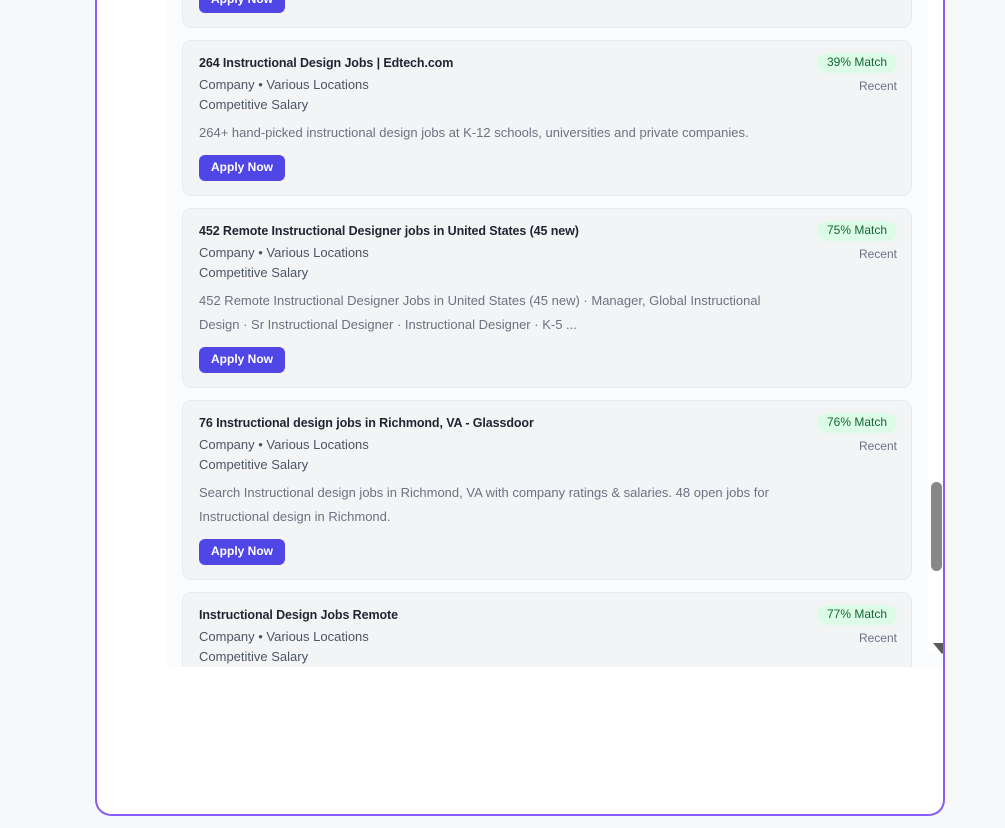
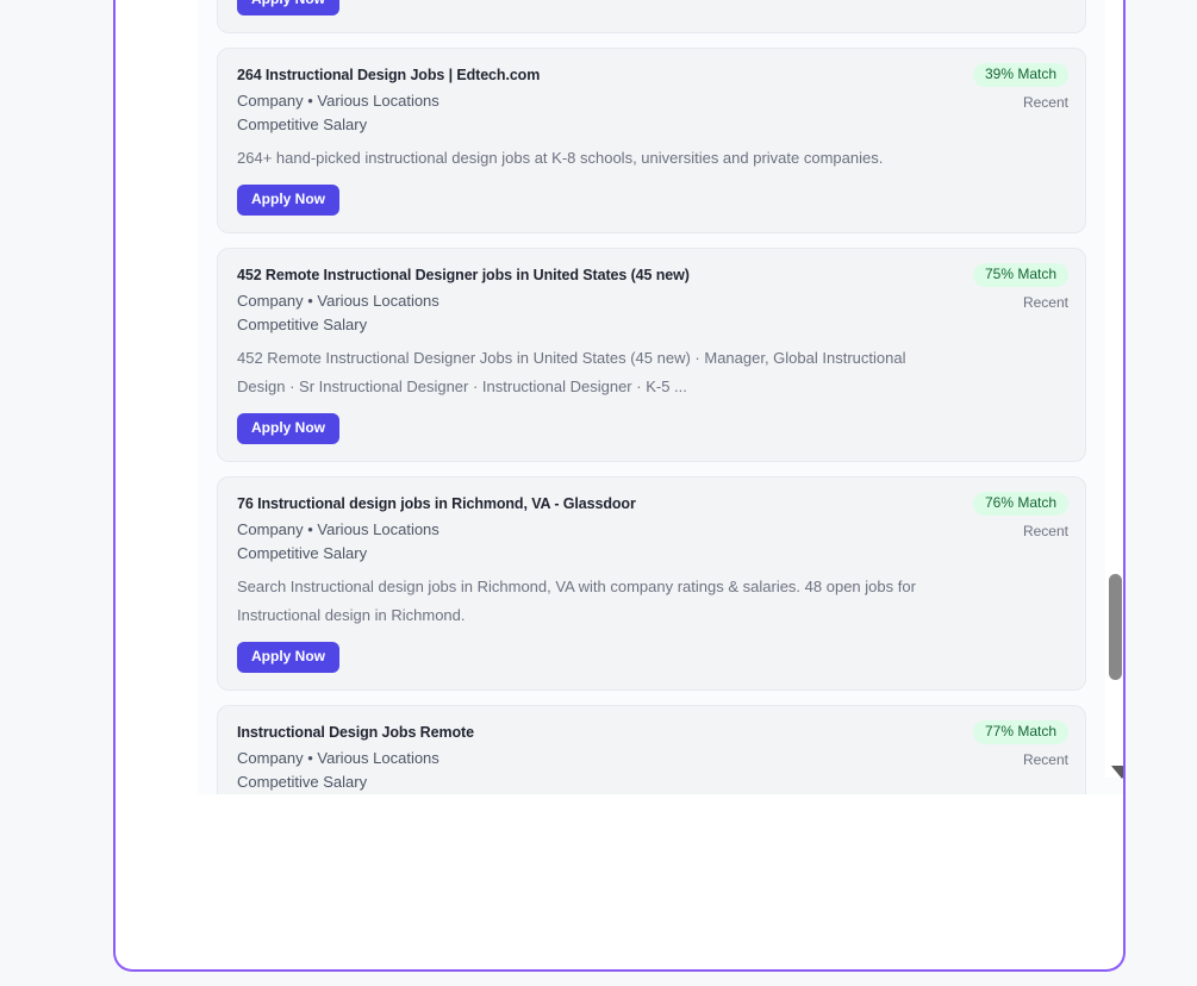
  264 Instructional Design Jobs | Edtech.com
  Company • Various Locations
  Competitive Salary
- 264+ hand-picked instructional design jobs at K-12 schools, universities and private companies.
+ 264+ hand-picked instructional design jobs at K-8 schools, universities and private companies.
  Apply Now
  39% Match
  Recent
  452 Remote Instructional Designer jobs in United States (45 new)
  Company • Various Locations
  Competitive Salary
  452 Remote Instructional Designer Jobs in United States (45 new) · Manager, Global Instructional Design · Sr Instructional Designer · Instructional Designer · K-5 ...
  Apply Now
  75% Match
  Recent
  76 Instructional design jobs in Richmond, VA - Glassdoor
  Company • Various Locations
  Competitive Salary
  Search Instructional design jobs in Richmond, VA with company ratings & salaries. 48 open jobs for Instructional design in Richmond.
  Apply Now
  76% Match
  Recent
  Instructional Design Jobs Remote
  Company • Various Locations
  Competitive Salary
  77% Match
  Recent
